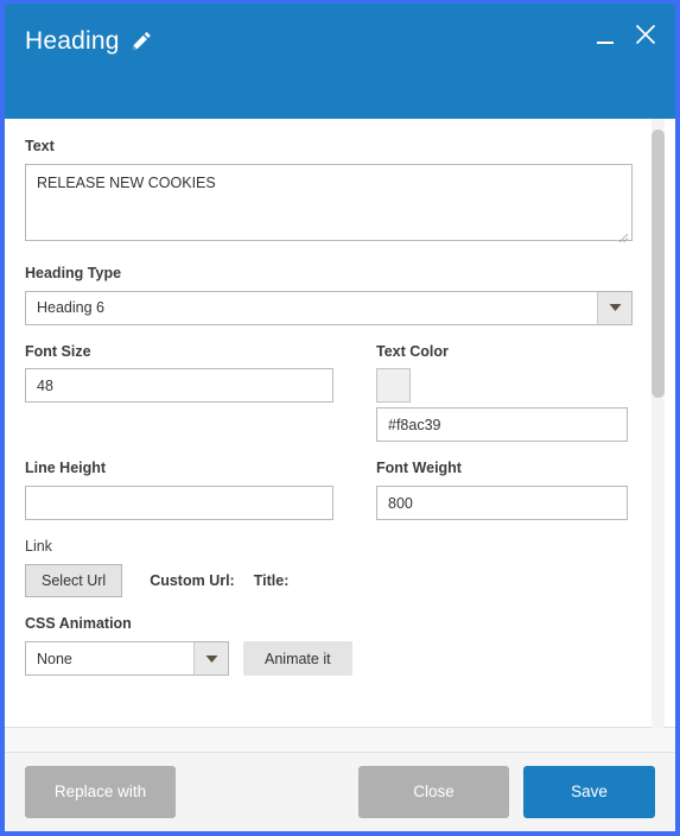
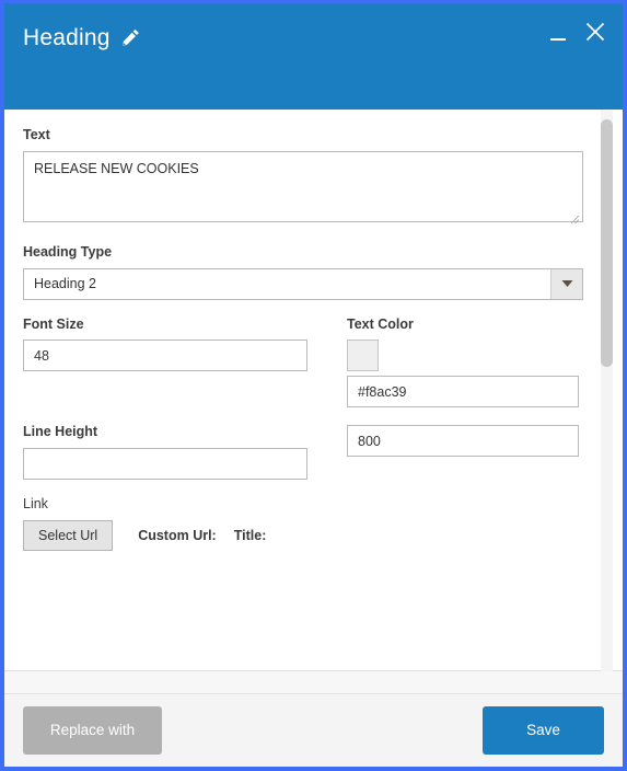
  Heading
  Text
  RELEASE NEW COOKIES
  Heading Type
- Heading 6
+ Heading 2
  Font Size
  48
  Text Color
  #f8ac39
  Line Height
- Font Weight
  800
  Link
  Select Url
  Custom Url:
  Title:
- CSS Animation
- None
- Animate it
  Replace with
- Close
  Save
